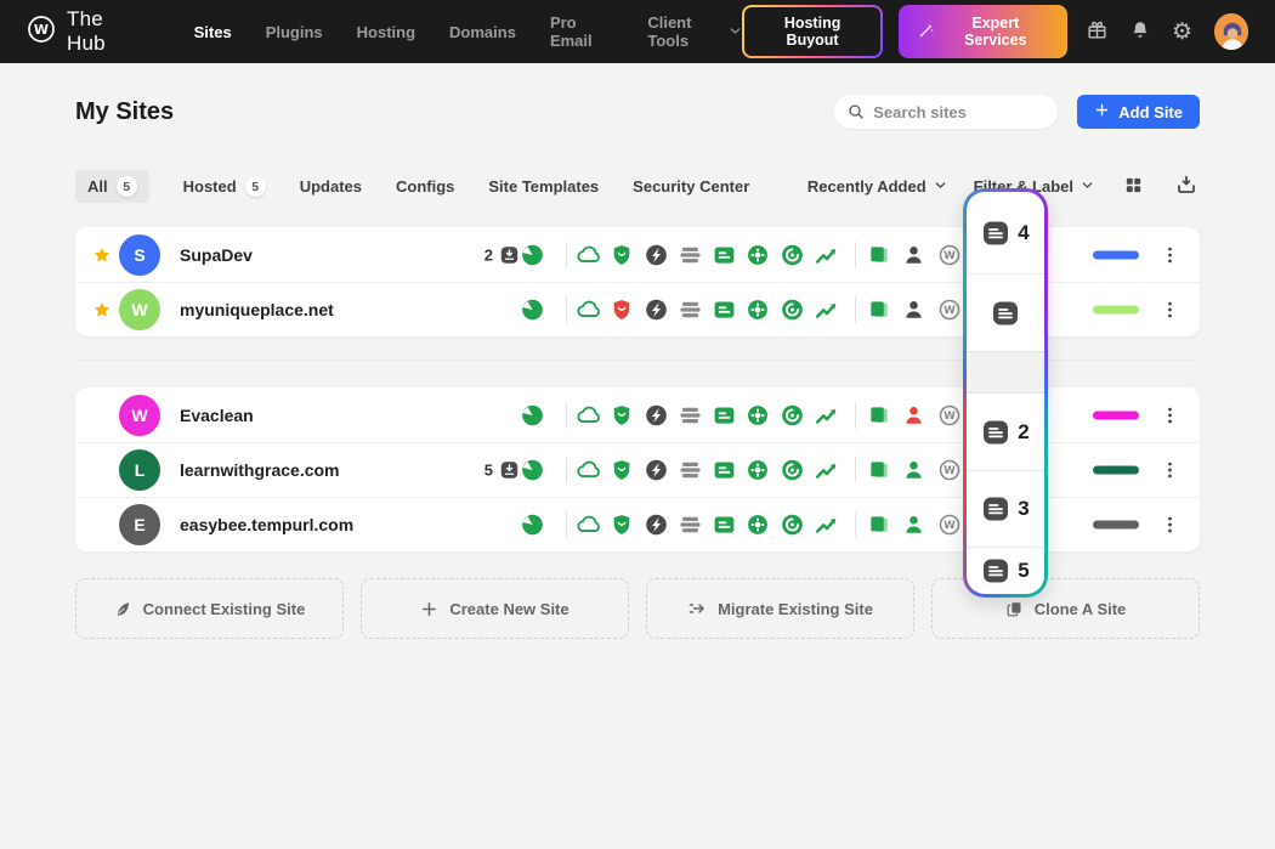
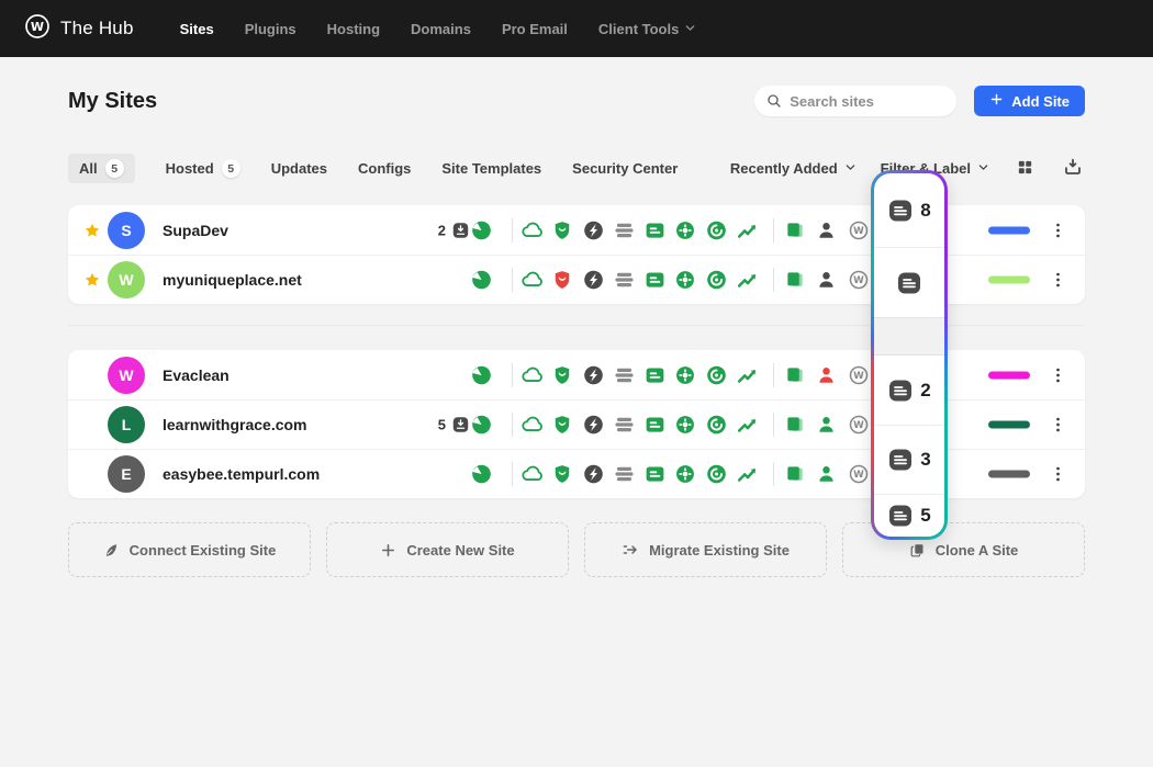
  W
  The Hub
  Sites
  Plugins
  Hosting
  Domains
  Pro Email
  Client Tools
- Hosting Buyout
- Expert Services
- ⚙
  My Sites
  Search sites
  Add Site
  All
  5
  Hosted
  5
  Updates
  Configs
  Site Templates
  Security Center
  Recently Added
  Filter & Label
  S
  SupaDev
  2
  W
  W
  myuniqueplace.net
  W
  W
  Evaclean
  W
  L
  learnwithgrace.com
  5
  W
  E
  easybee.tempurl.com
  W
  Connect Existing Site
  Create New Site
  Migrate Existing Site
  Clone A Site
- 4
+ 8
  2
  3
  5
